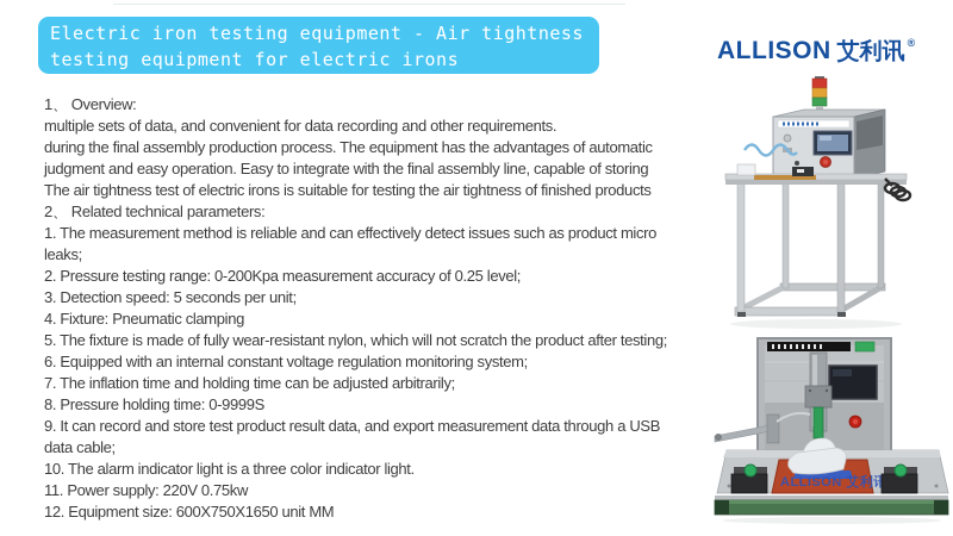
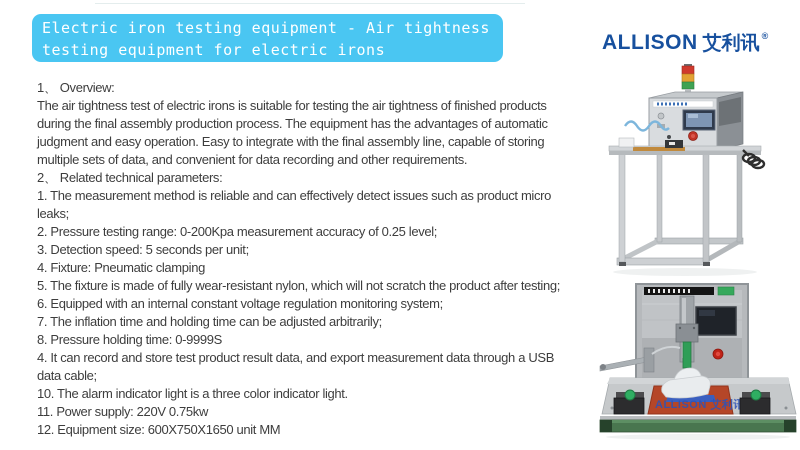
  Electric iron testing equipment - Air tightness
  testing equipment for electric irons
  ALLISON 艾利讯 ®
  1、 Overview:
- multiple sets of data, and convenient for data recording and other requirements.
+ The air tightness test of electric irons is suitable for testing the air tightness of finished products
  during the final assembly production process. The equipment has the advantages of automatic
  judgment and easy operation. Easy to integrate with the final assembly line, capable of storing
- The air tightness test of electric irons is suitable for testing the air tightness of finished products
+ multiple sets of data, and convenient for data recording and other requirements.
  2、 Related technical parameters:
  1. The measurement method is reliable and can effectively detect issues such as product micro
  leaks;
  2. Pressure testing range: 0-200Kpa measurement accuracy of 0.25 level;
  3. Detection speed: 5 seconds per unit;
  4. Fixture: Pneumatic clamping
  5. The fixture is made of fully wear-resistant nylon, which will not scratch the product after testing;
  6. Equipped with an internal constant voltage regulation monitoring system;
  7. The inflation time and holding time can be adjusted arbitrarily;
  8. Pressure holding time: 0-9999S
- 9. It can record and store test product result data, and export measurement data through a USB
+ 4. It can record and store test product result data, and export measurement data through a USB
  data cable;
  10. The alarm indicator light is a three color indicator light.
  11. Power supply: 220V 0.75kw
  12. Equipment size: 600X750X1650 unit MM
  ALLISON 艾利讯
